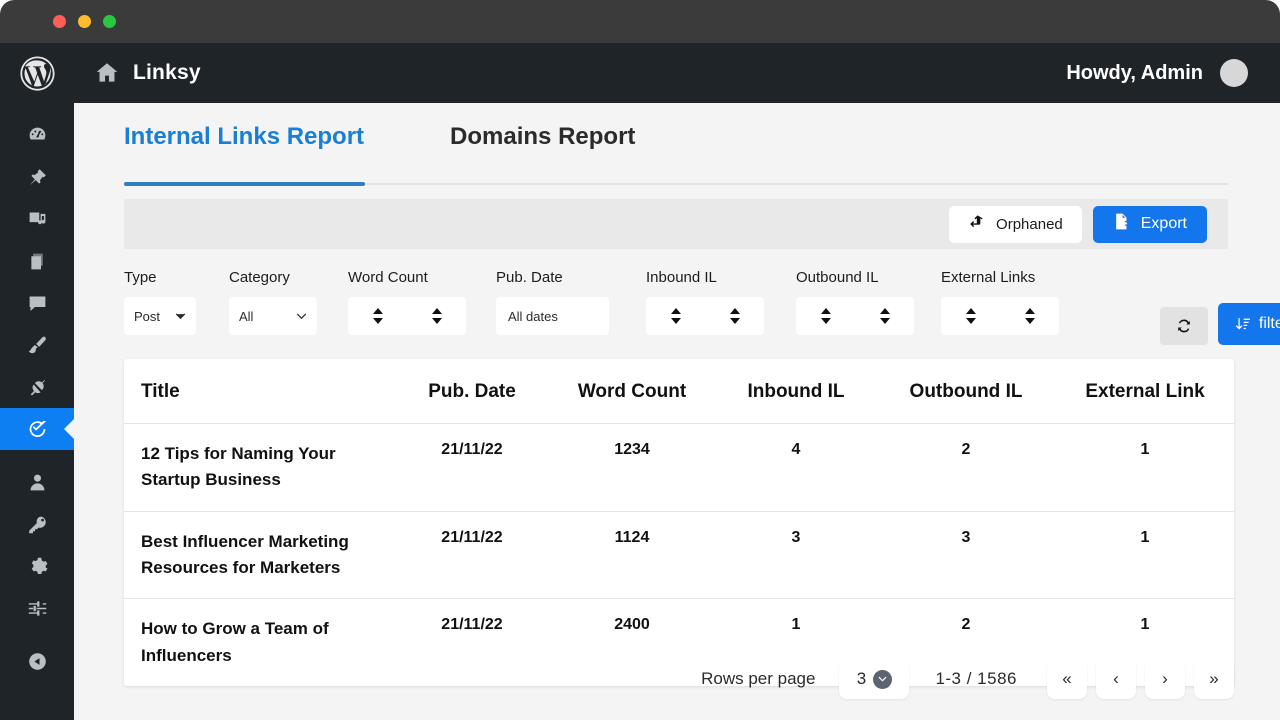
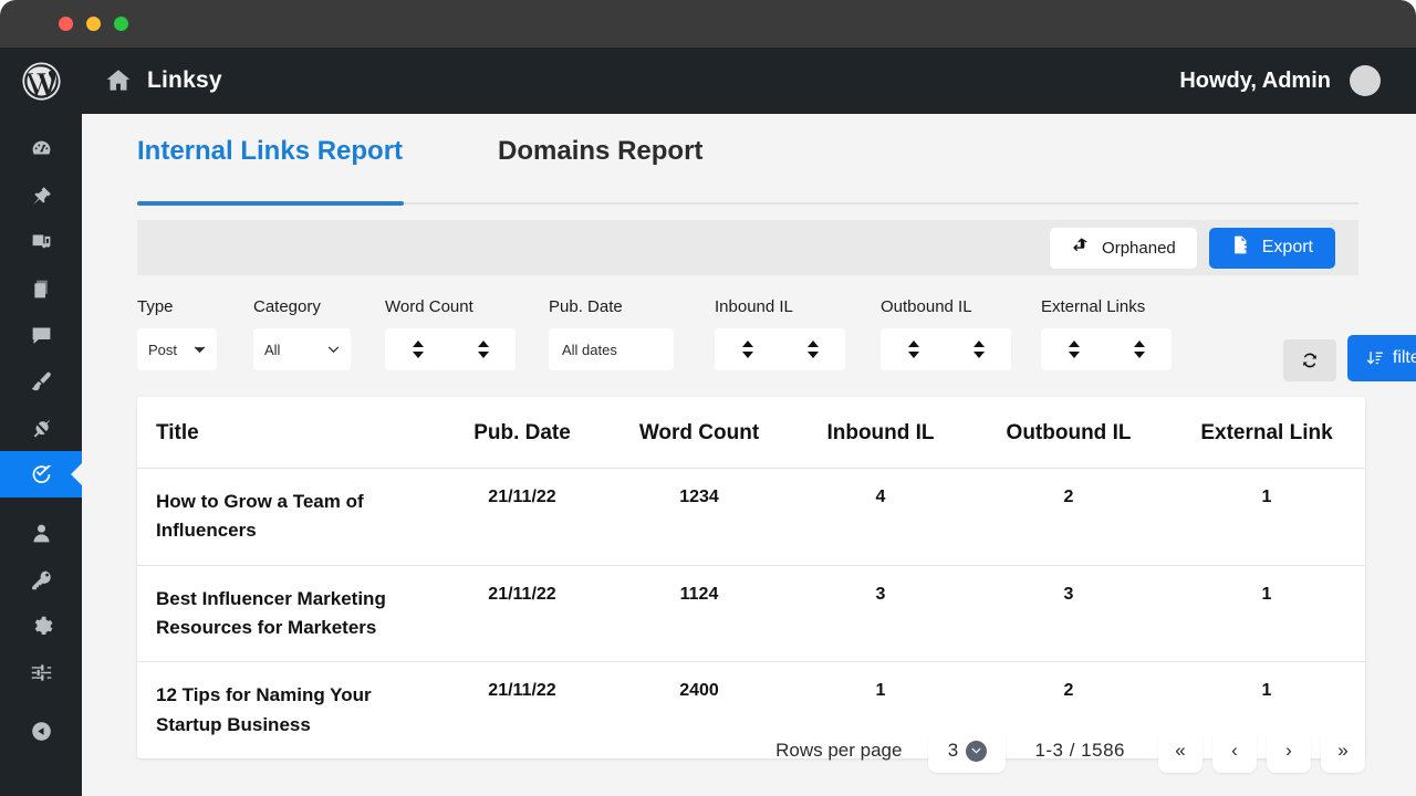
  Linksy
  Howdy, Admin
  Internal Links Report
  Domains Report
  Orphaned
  Export
  Type
  Post
  Category
  All
  Word Count
  Pub. Date
  All dates
  Inbound IL
  Outbound IL
  External Links
  filte
  Title	Pub. Date	Word Count	Inbound IL	Outbound IL	External Link
- 12 Tips for Naming Your Startup Business	21/11/22	1234	4	2	1
+ How to Grow a Team of Influencers	21/11/22	1234	4	2	1
  Best Influencer Marketing Resources for Marketers	21/11/22	1124	3	3	1
- How to Grow a Team of Influencers	21/11/22	2400	1	2	1
+ 12 Tips for Naming Your Startup Business	21/11/22	2400	1	2	1
  Rows per page
  3
  1-3 / 1586
  «
  ‹
  ›
  »
